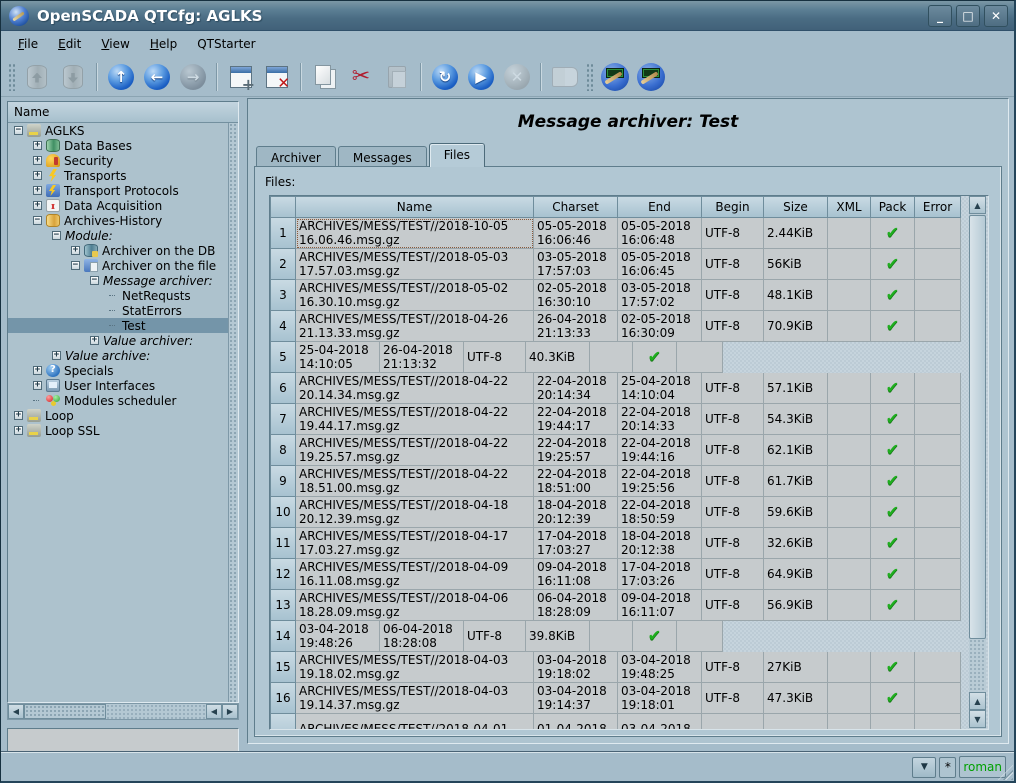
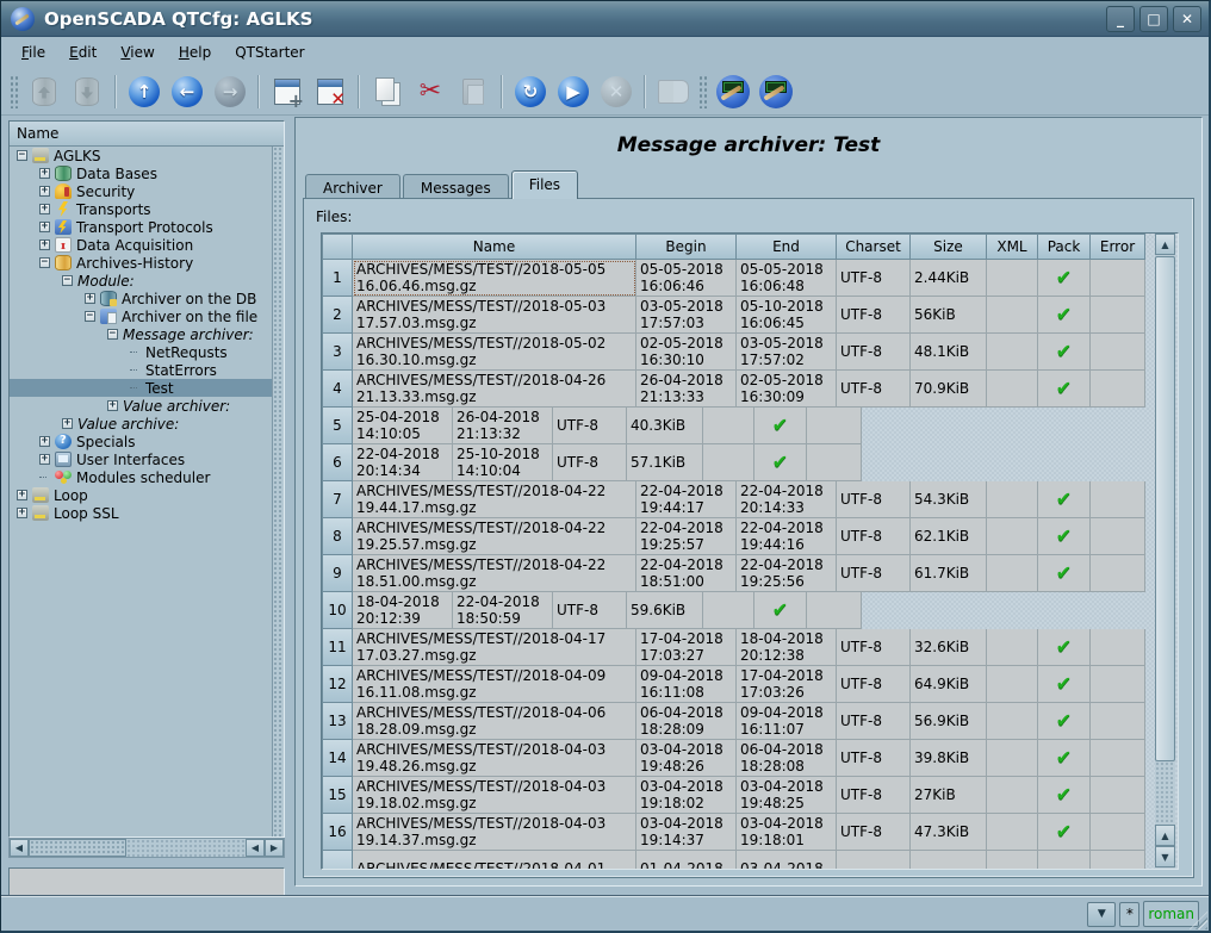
  OpenSCADA QTCfg: AGLKS
  _
  □
  ✕
  File
  Edit
  View
  Help
  QTStarter
  ↑
  ←
  →
  ✂
  ↻
  ▶
  ✕
  Name
  −
  AGLKS
  +
  Data Bases
  +
  Security
  +
  Transports
  +
  Transport Protocols
  +
  Data Acquisition
  −
  Archives-History
  −
  Module:
  +
  Archiver on the DB
  −
  Archiver on the file
  −
  Message archiver:
  NetRequsts
  StatErrors
  Test
  +
  Value archiver:
  +
  Value archive:
  +
  Specials
  +
  User Interfaces
  Modules scheduler
  +
  Loop
  +
  Loop SSL
  ◀
  ◀
  ▶
  Message archiver: Test
  Archiver
  Messages
  Files
  Files:
  Name
- Charset
+ Begin
  End
- Begin
+ Charset
  Size
  XML
  Pack
  Error
  1
- ARCHIVES/MESS/TEST//2018-10-05 16.06.46.msg.gz
+ ARCHIVES/MESS/TEST//2018-05-05 16.06.46.msg.gz
  05-05-2018 16:06:46
  05-05-2018 16:06:48
  UTF-8
  2.44KiB
  ✔
  2
  ARCHIVES/MESS/TEST//2018-05-03 17.57.03.msg.gz
  03-05-2018 17:57:03
- 05-05-2018 16:06:45
+ 05-10-2018 16:06:45
  UTF-8
  56KiB
  ✔
  3
  ARCHIVES/MESS/TEST//2018-05-02 16.30.10.msg.gz
  02-05-2018 16:30:10
  03-05-2018 17:57:02
  UTF-8
  48.1KiB
  ✔
  4
  ARCHIVES/MESS/TEST//2018-04-26 21.13.33.msg.gz
  26-04-2018 21:13:33
  02-05-2018 16:30:09
  UTF-8
  70.9KiB
  ✔
  5
  25-04-2018 14:10:05
  26-04-2018 21:13:32
  UTF-8
  40.3KiB
  ✔
  6
- ARCHIVES/MESS/TEST//2018-04-22 20.14.34.msg.gz
  22-04-2018 20:14:34
- 25-04-2018 14:10:04
+ 25-10-2018 14:10:04
  UTF-8
  57.1KiB
  ✔
  7
  ARCHIVES/MESS/TEST//2018-04-22 19.44.17.msg.gz
  22-04-2018 19:44:17
  22-04-2018 20:14:33
  UTF-8
  54.3KiB
  ✔
  8
  ARCHIVES/MESS/TEST//2018-04-22 19.25.57.msg.gz
  22-04-2018 19:25:57
  22-04-2018 19:44:16
  UTF-8
  62.1KiB
  ✔
  9
  ARCHIVES/MESS/TEST//2018-04-22 18.51.00.msg.gz
  22-04-2018 18:51:00
  22-04-2018 19:25:56
  UTF-8
  61.7KiB
  ✔
  10
- ARCHIVES/MESS/TEST//2018-04-18 20.12.39.msg.gz
  18-04-2018 20:12:39
  22-04-2018 18:50:59
  UTF-8
  59.6KiB
  ✔
  11
  ARCHIVES/MESS/TEST//2018-04-17 17.03.27.msg.gz
  17-04-2018 17:03:27
  18-04-2018 20:12:38
  UTF-8
  32.6KiB
  ✔
  12
  ARCHIVES/MESS/TEST//2018-04-09 16.11.08.msg.gz
  09-04-2018 16:11:08
  17-04-2018 17:03:26
  UTF-8
  64.9KiB
  ✔
  13
  ARCHIVES/MESS/TEST//2018-04-06 18.28.09.msg.gz
  06-04-2018 18:28:09
  09-04-2018 16:11:07
  UTF-8
  56.9KiB
  ✔
  14
+ ARCHIVES/MESS/TEST//2018-04-03 19.48.26.msg.gz
  03-04-2018 19:48:26
  06-04-2018 18:28:08
  UTF-8
  39.8KiB
  ✔
  15
  ARCHIVES/MESS/TEST//2018-04-03 19.18.02.msg.gz
  03-04-2018 19:18:02
  03-04-2018 19:48:25
  UTF-8
  27KiB
  ✔
  16
  ARCHIVES/MESS/TEST//2018-04-03 19.14.37.msg.gz
  03-04-2018 19:14:37
  03-04-2018 19:18:01
  UTF-8
  47.3KiB
  ✔
  ▲
  ▲
  ▼
  ▼
  *
  roman
